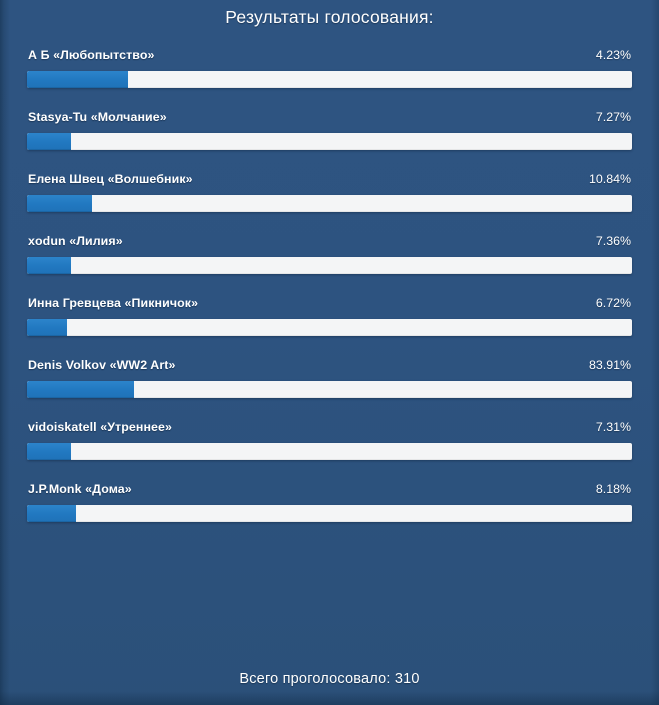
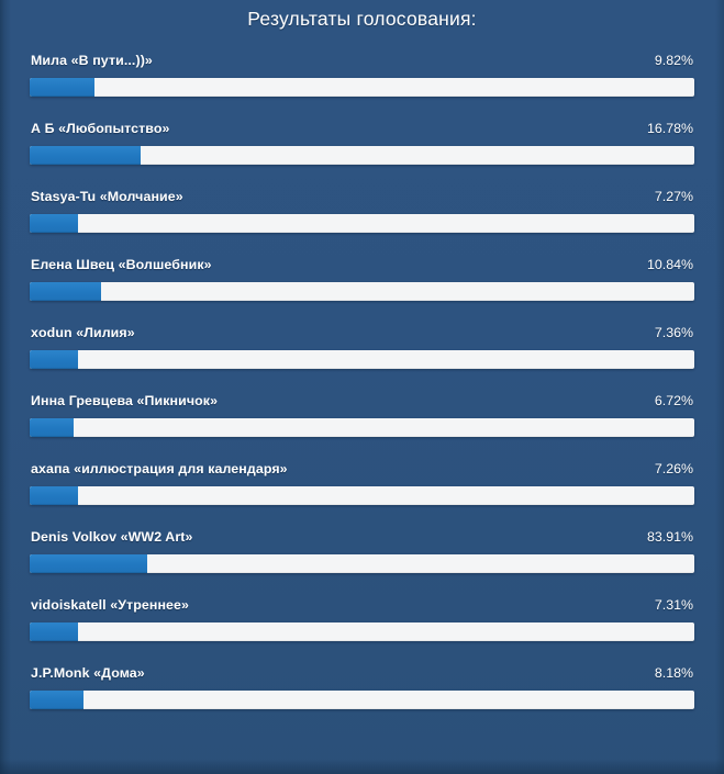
  Результаты голосования:
+ Мила «В пути...))»
+ 9.82%
  А Б «Любопытство»
- 4.23%
+ 16.78%
  Stasya-Tu «Молчание»
  7.27%
  Елена Швец «Волшебник»
  10.84%
  xodun «Лилия»
  7.36%
  Инна Гревцева «Пикничок»
  6.72%
+ ахапа «иллюстрация для календаря»
+ 7.26%
  Denis Volkov «WW2 Art»
  83.91%
  vidoiskatell «Утреннее»
  7.31%
  J.P.Monk «Дома»
  8.18%
- Всего проголосовало: 310
